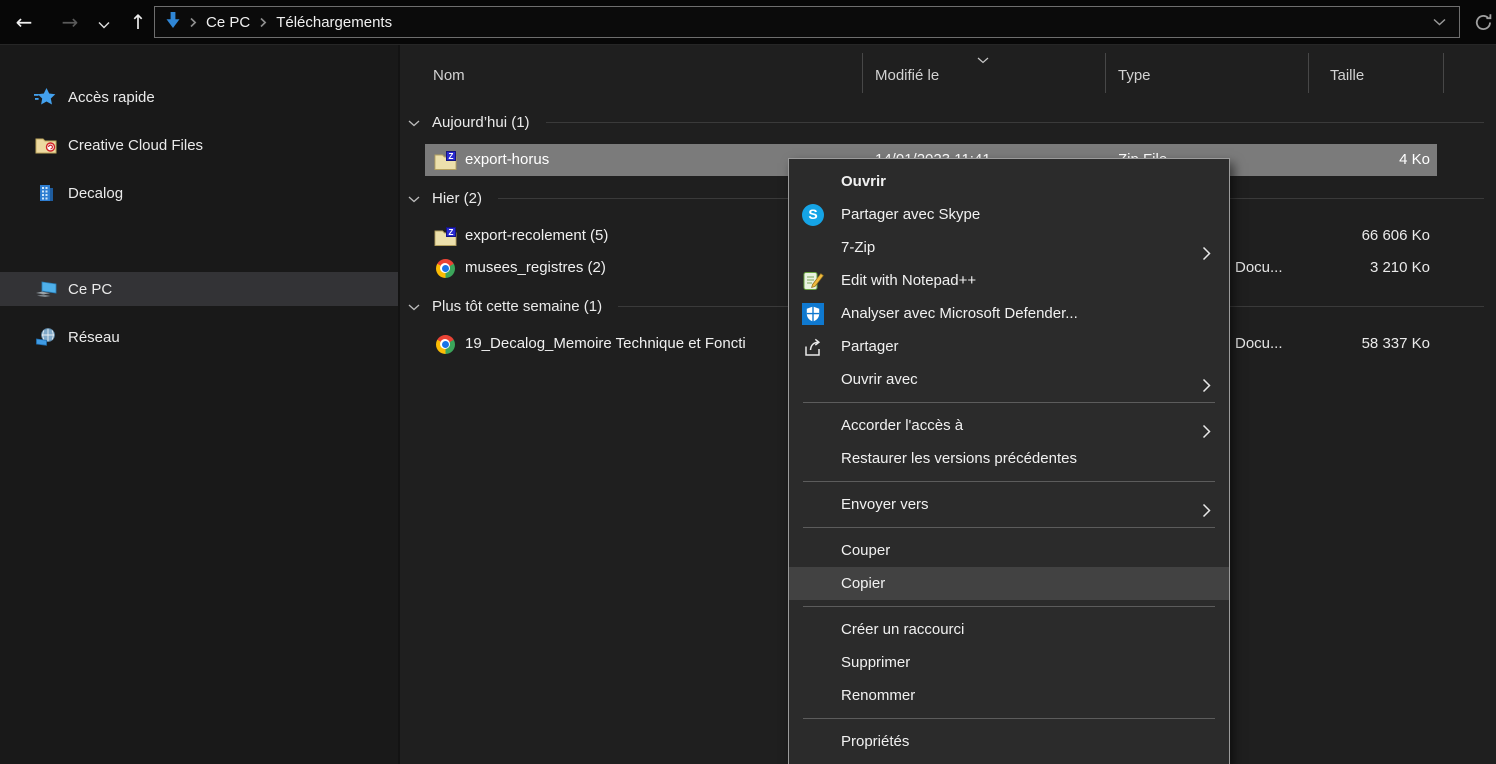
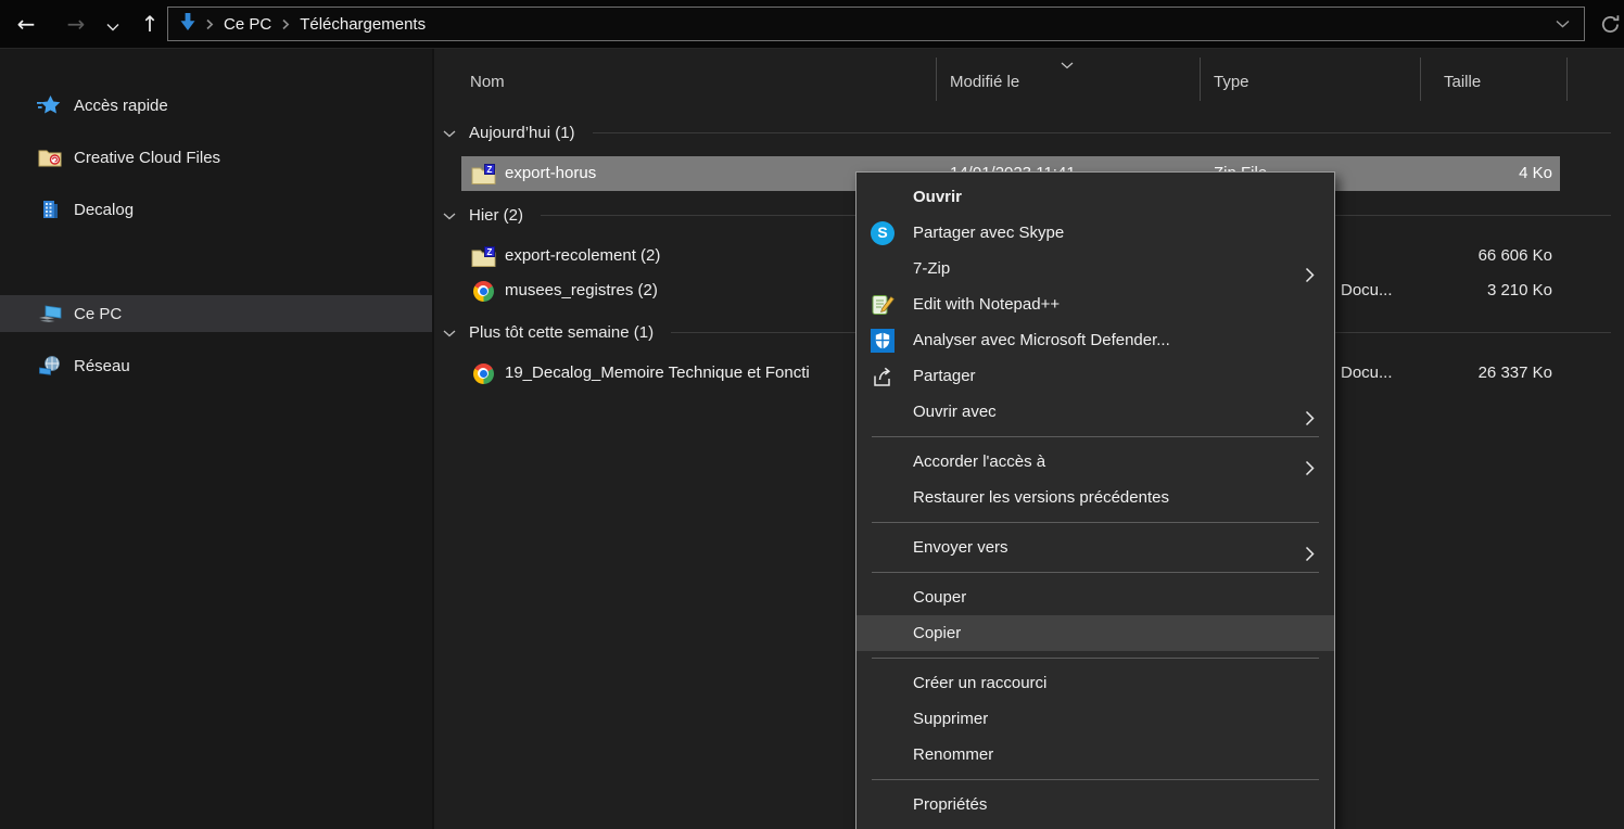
  ←
  →
  ↑
  Ce PC
  Téléchargements
  Accès rapide
  Creative Cloud Files
  Decalog
  Ce PC
  Réseau
  Nom
  Modifié le
  Type
  Taille
  Aujourd’hui (1)
  Z
  export-horus
  4 Ko
  Hier (2)
  Z
- export-recolement (5)
+ export-recolement (2)
  66 606 Ko
  musees_registres (2)
  Docu...
  3 210 Ko
  Plus tôt cette semaine (1)
  19_Decalog_Memoire Technique et Foncti
  Docu...
- 58 337 Ko
+ 26 337 Ko
  Ouvrir
  S
  Partager avec Skype
  7-Zip
  Edit with Notepad++
  Analyser avec Microsoft Defender...
  Partager
  Ouvrir avec
  Accorder l'accès à
  Restaurer les versions précédentes
  Envoyer vers
  Couper
  Copier
  Créer un raccourci
  Supprimer
  Renommer
  Propriétés
